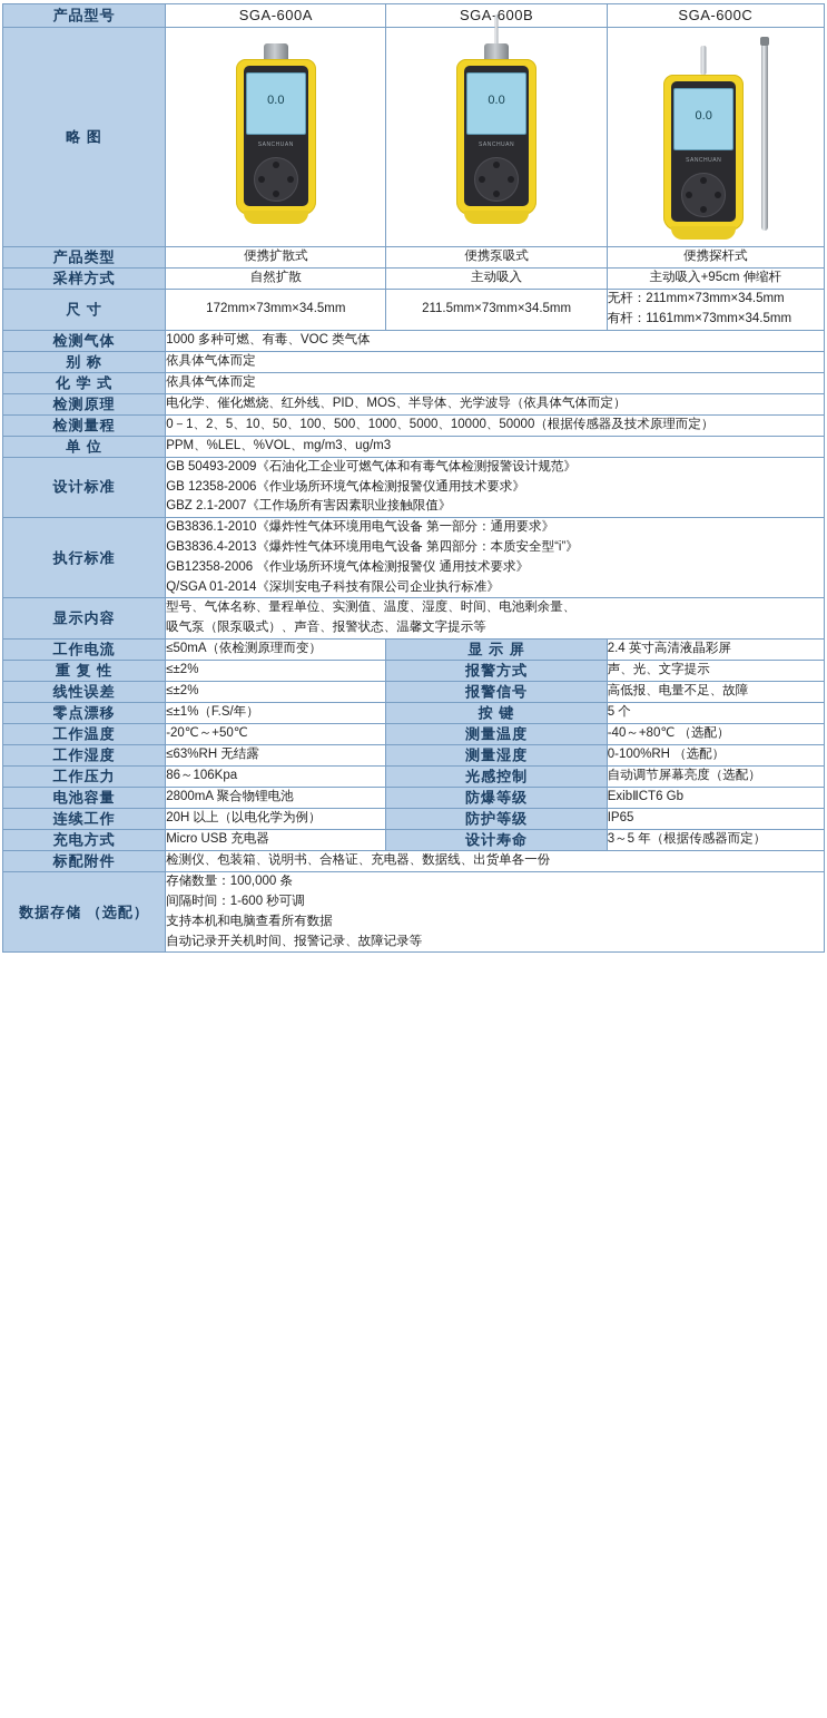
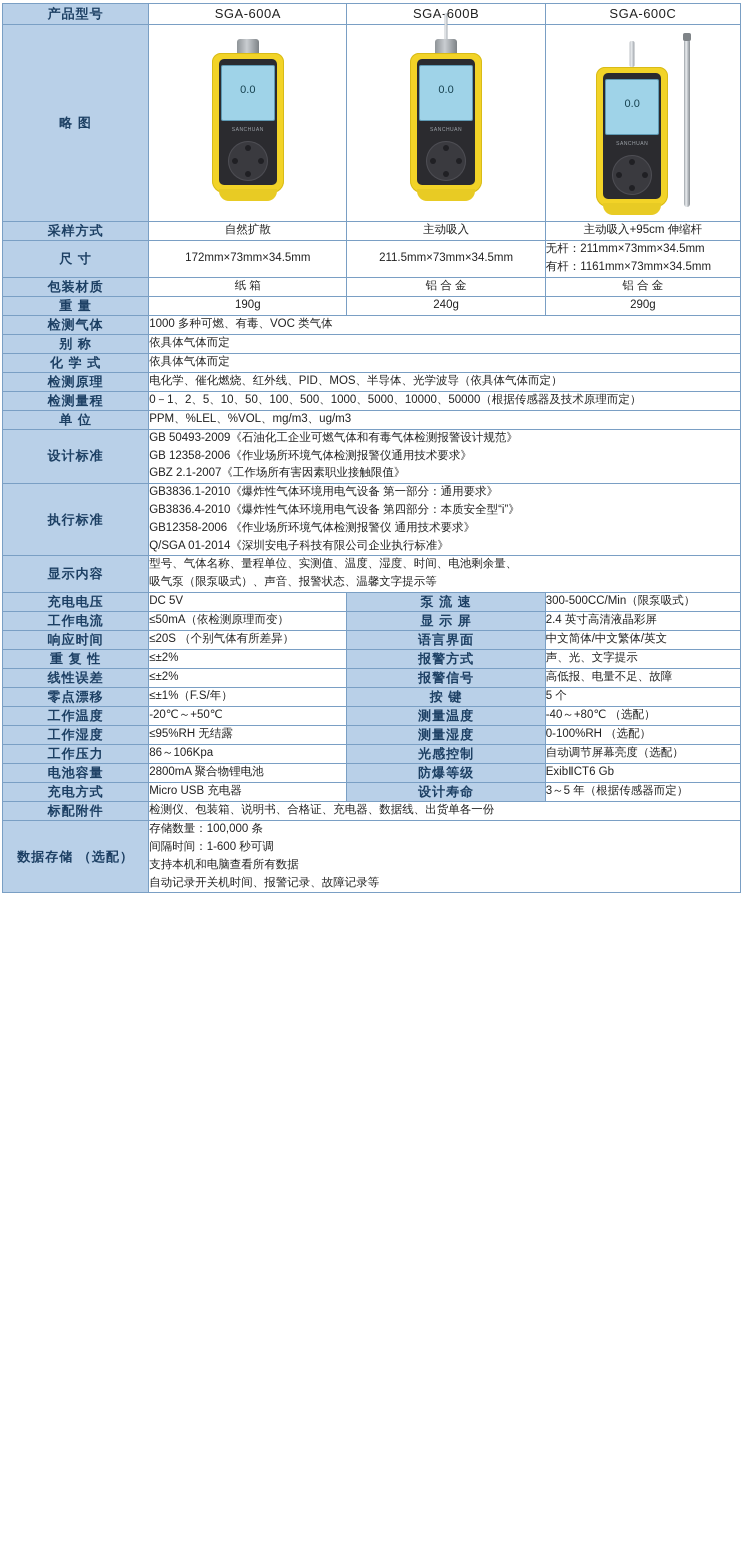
  产品型号	SGA-600A	SGA600B	SGA-600C
- 产品类型	便携扩散式	便携泵吸式	便携探杆式
  采样方式	自然扩散	主动吸入	主动吸入+95cm 伸缩杆
  尺 寸	172mm×73mm×34.5mm	211.5mm×73mm×34.5mm	无杆：211mm×73mm×34.5mm 有杆：1161mm×73mm×34.5mm
+ 包装材质	纸 箱	铝 合 金	铝 合 金
+ 重 量	190g	240g	290g
  检测气体	1000 多种可燃、有毒、VOC 类气体
  别 称	依具体气体而定
  化 学 式	依具体气体而定
  检测原理	电化学、催化燃烧、红外线、PID、MOS、半导体、光学波导（依具体气体而定）
  检测量程	0－1、2、5、10、50、100、500、1000、5000、10000、50000（根据传感器及技术原理而定）
  单 位	PPM、%LEL、%VOL、mg/m3、ug/m3
  设计标准	GB 50493-2009《石油化工企业可燃气体和有毒气体检测报警设计规范》 GB 12358-2006《作业场所环境气体检测报警仪通用技术要求》 GBZ 2.1-2007《工作场所有害因素职业接触限值》
- 执行标准	GB3836.1-2010《爆炸性气体环境用电气设备 第一部分：通用要求》 GB3836.4-2013《爆炸性气体环境用电气设备 第四部分：本质安全型“i”》 GB12358-2006 《作业场所环境气体检测报警仪 通用技术要求》 Q/SGA 01-2014《深圳安电子科技有限公司企业执行标准》
+ 执行标准	GB3836.1-2010《爆炸性气体环境用电气设备 第一部分：通用要求》 GB3836.4-2010《爆炸性气体环境用电气设备 第四部分：本质安全型“i”》 GB12358-2006 《作业场所环境气体检测报警仪 通用技术要求》 Q/SGA 01-2014《深圳安电子科技有限公司企业执行标准》
  显示内容	型号、气体名称、量程单位、实测值、温度、湿度、时间、电池剩余量、 吸气泵（限泵吸式）、声音、报警状态、温馨文字提示等
+ 充电电压	DC 5V	泵 流 速	300-500CC/Min（限泵吸式）
  工作电流	≤50mA（依检测原理而变）	显 示 屏	2.4 英寸高清液晶彩屏
+ 响应时间	≤20S （个别气体有所差异）	语言界面	中文简体/中文繁体/英文
  重 复 性	≤±2%	报警方式	声、光、文字提示
  线性误差	≤±2%	报警信号	高低报、电量不足、故障
  零点漂移	≤±1%（F.S/年）	按 键	5 个
  工作温度	-20℃～+50℃	测量温度	-40～+80℃ （选配）
- 工作湿度	≤63%RH 无结露	测量湿度	0-100%RH （选配）
+ 工作湿度	≤95%RH 无结露	测量湿度	0-100%RH （选配）
  工作压力	86～106Kpa	光感控制	自动调节屏幕亮度（选配）
  电池容量	2800mA 聚合物锂电池	防爆等级	ExibⅡCT6 Gb
- 连续工作	20H 以上（以电化学为例）	防护等级	IP65
  充电方式	Micro USB 充电器	设计寿命	3～5 年（根据传感器而定）
  标配附件	检测仪、包装箱、说明书、合格证、充电器、数据线、出货单各一份
  数据存储 （选配）	存储数量：100,000 条 间隔时间：1-600 秒可调 支持本机和电脑查看所有数据 自动记录开关机时间、报警记录、故障记录等
